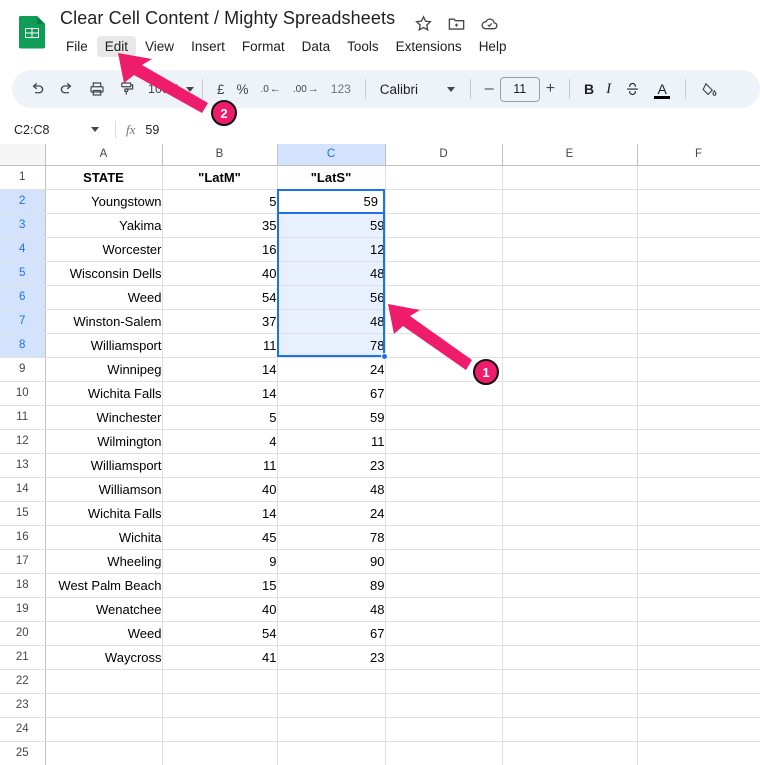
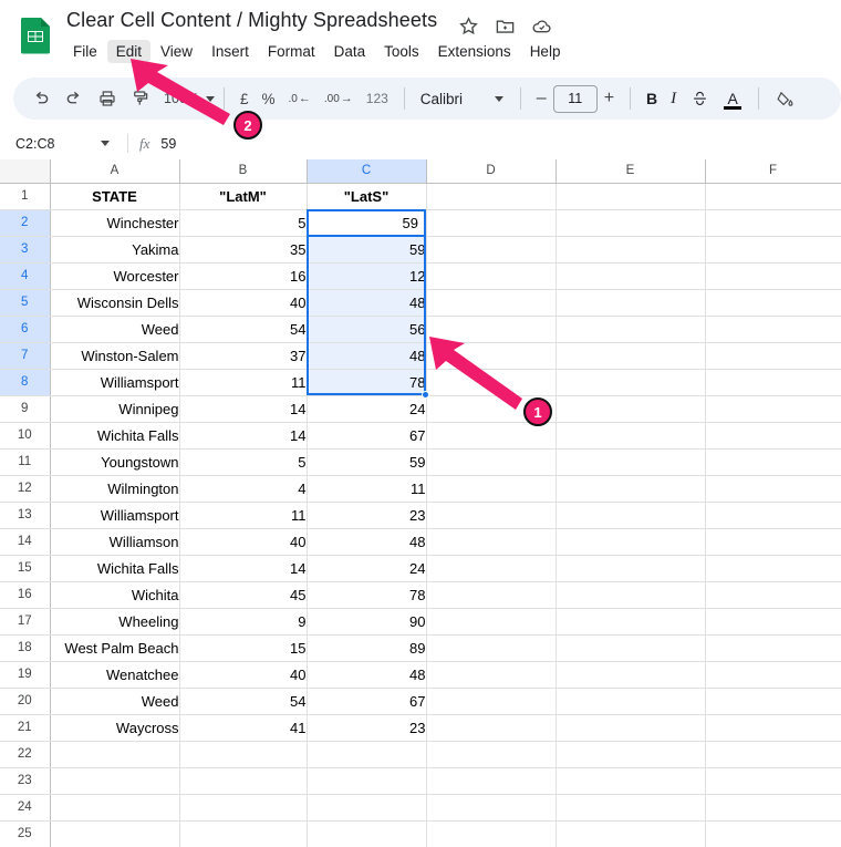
  Clear Cell Content / Mighty Spreadsheets
  File
  Edit
  View
  Insert
  Format
  Data
  Tools
  Extensions
  Help
  £
  %
  .0
  ←
  .00
  →
  123
  Calibri
  –
  11
  +
  B
  I
  A
  C2:C8
  fx
  59
  	A	B	C	D	E	F
  1	STATE	"LatM"	"LatS"
- 2	Youngstown	5
+ 2	Winchester	5
  3	Yakima	35	59
  4	Worcester	16	12
  5	Wisconsin Dells	40	48
  6	Weed	54	56
  7	Winston-Salem	37	48
  8	Williamsport	11	78
  9	Winnipeg	14	24
  10	Wichita Falls	14	67
- 11	Winchester	5	59
+ 11	Youngstown	5	59
  12	Wilmington	4	11
  13	Williamsport	11	23
  14	Williamson	40	48
  15	Wichita Falls	14	24
  16	Wichita	45	78
  17	Wheeling	9	90
  18	West Palm Beach	15	89
  19	Wenatchee	40	48
  20	Weed	54	67
  21	Waycross	41	23
  22
  23
  24
  25
  59
  1
  2
